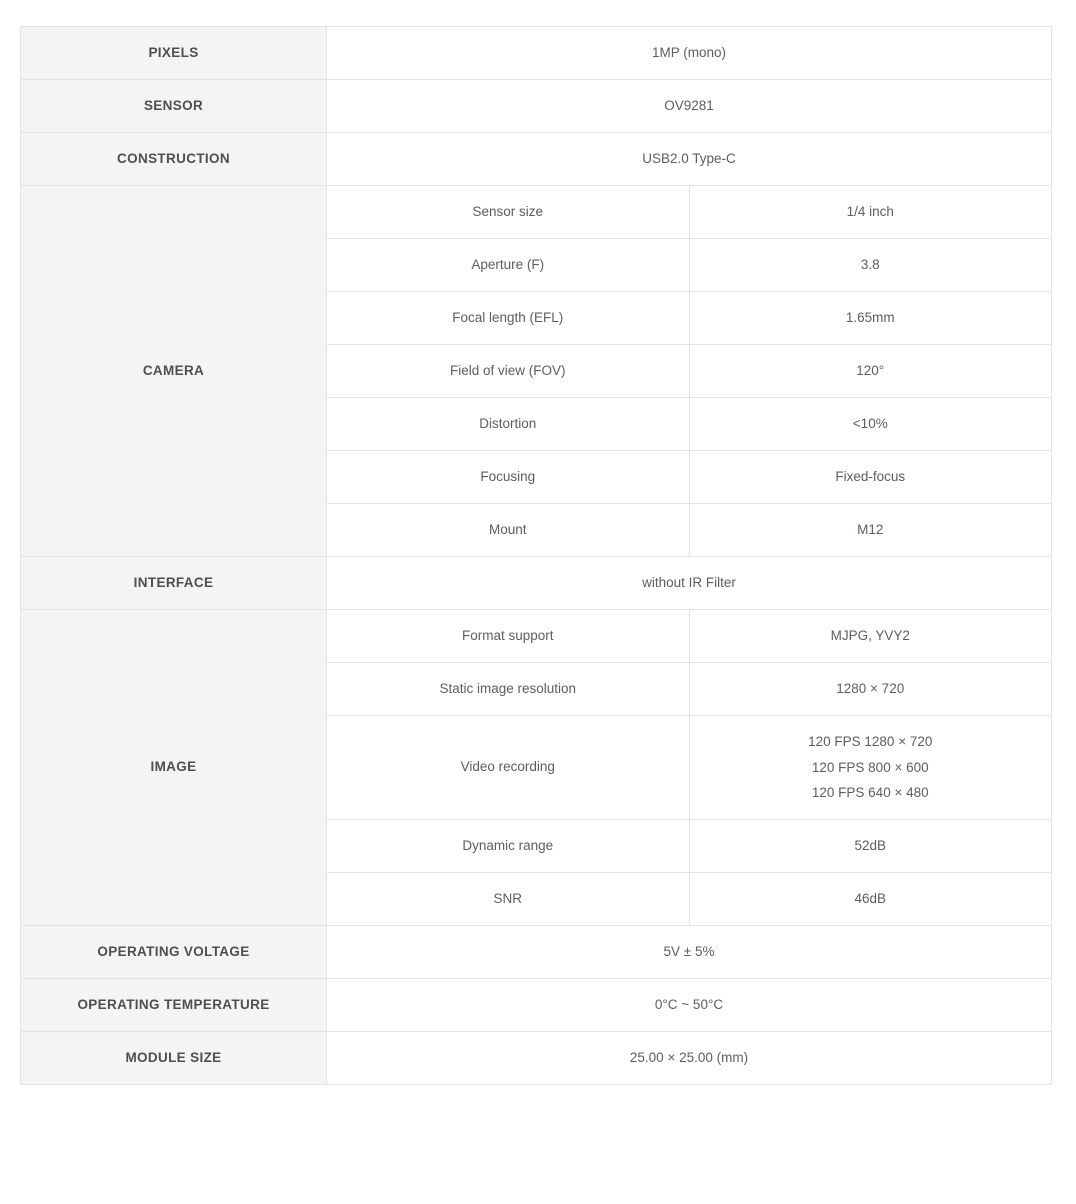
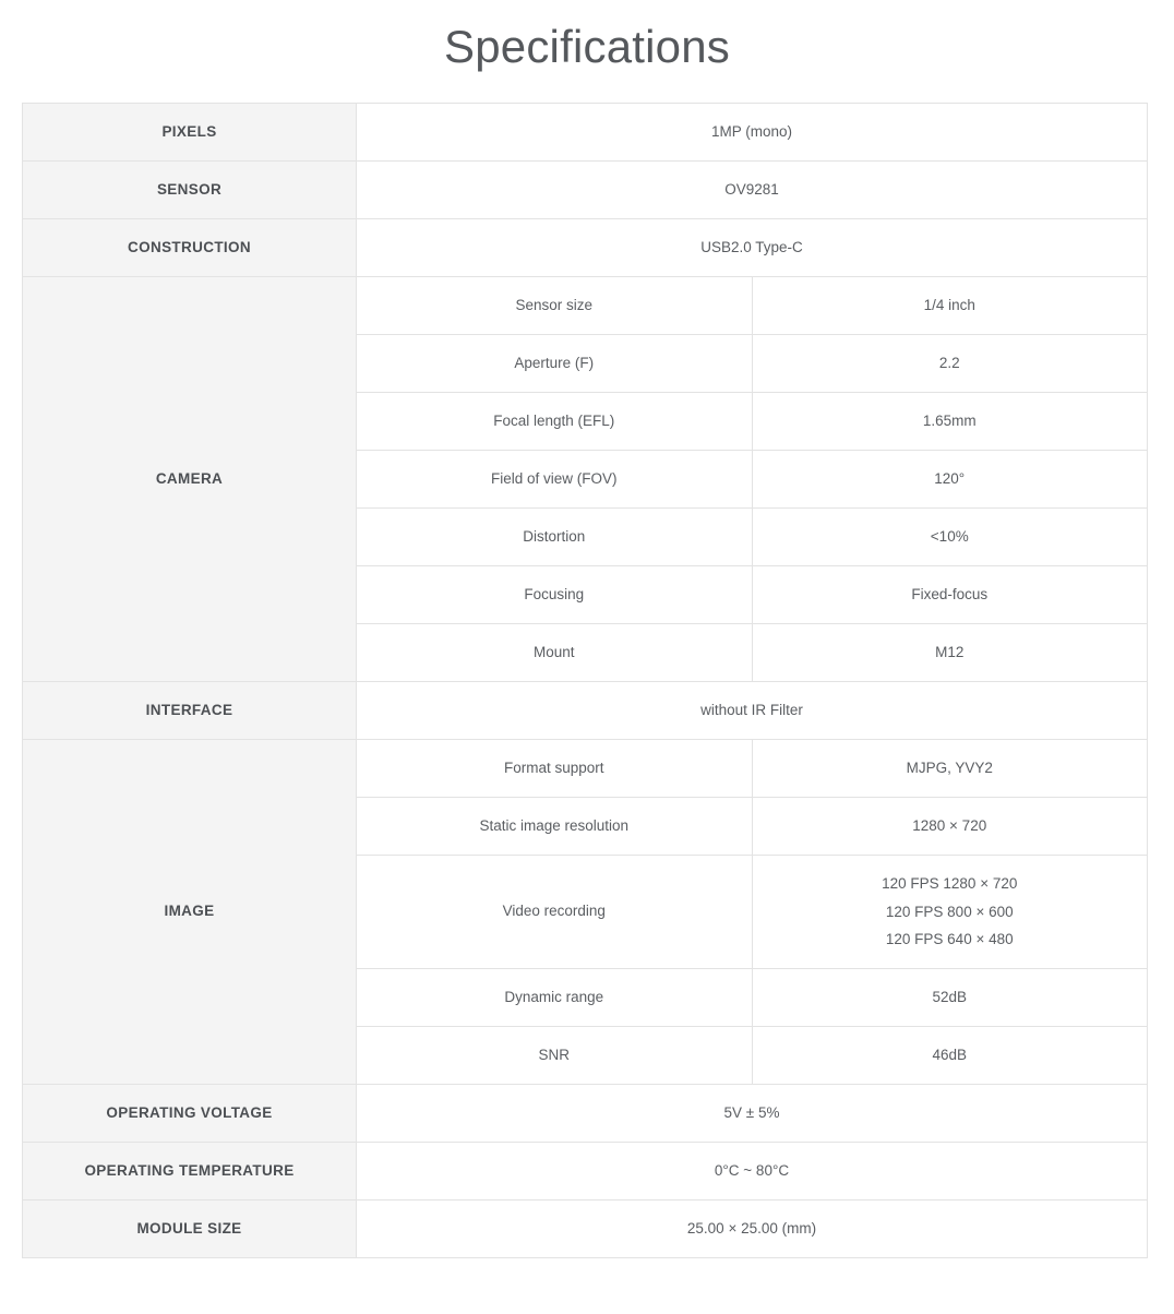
+ Specifications
  PIXELS	1MP (mono)
  SENSOR	OV9281
  CONSTRUCTION	USB2.0 Type-C
  CAMERA	Sensor size	1/4 inch
- Aperture (F)	3.8
+ Aperture (F)	2.2
  Focal length (EFL)	1.65mm
  Field of view (FOV)	120°
  Distortion	<10%
  Focusing	Fixed-focus
  Mount	M12
  INTERFACE	without IR Filter
  IMAGE	Format support	MJPG, YVY2
  Static image resolution	1280 × 720
  Video recording	120 FPS 1280 × 720 120 FPS 800 × 600 120 FPS 640 × 480
  Dynamic range	52dB
  SNR	46dB
  OPERATING VOLTAGE	5V ± 5%
- OPERATING TEMPERATURE	0°C ~ 50°C
+ OPERATING TEMPERATURE	0°C ~ 80°C
  MODULE SIZE	25.00 × 25.00 (mm)
